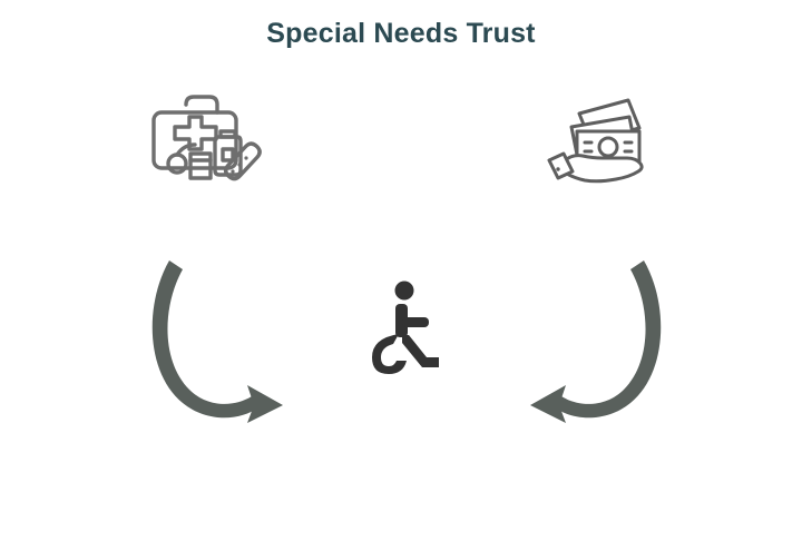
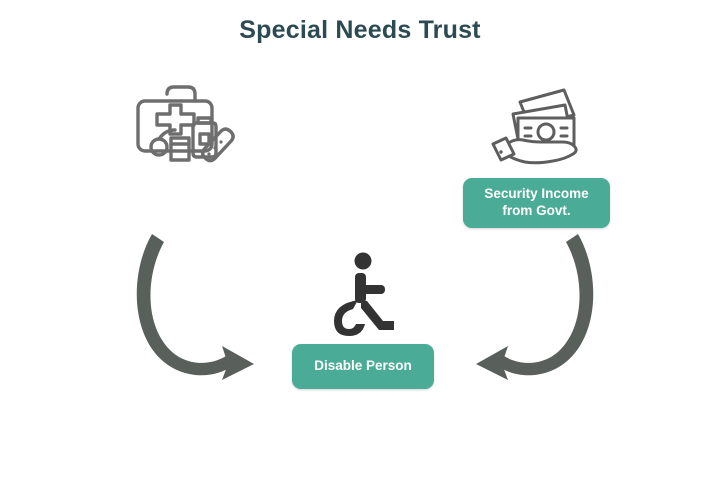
  Special Needs Trust
+ Security Income from Govt.
+ Disable Person
